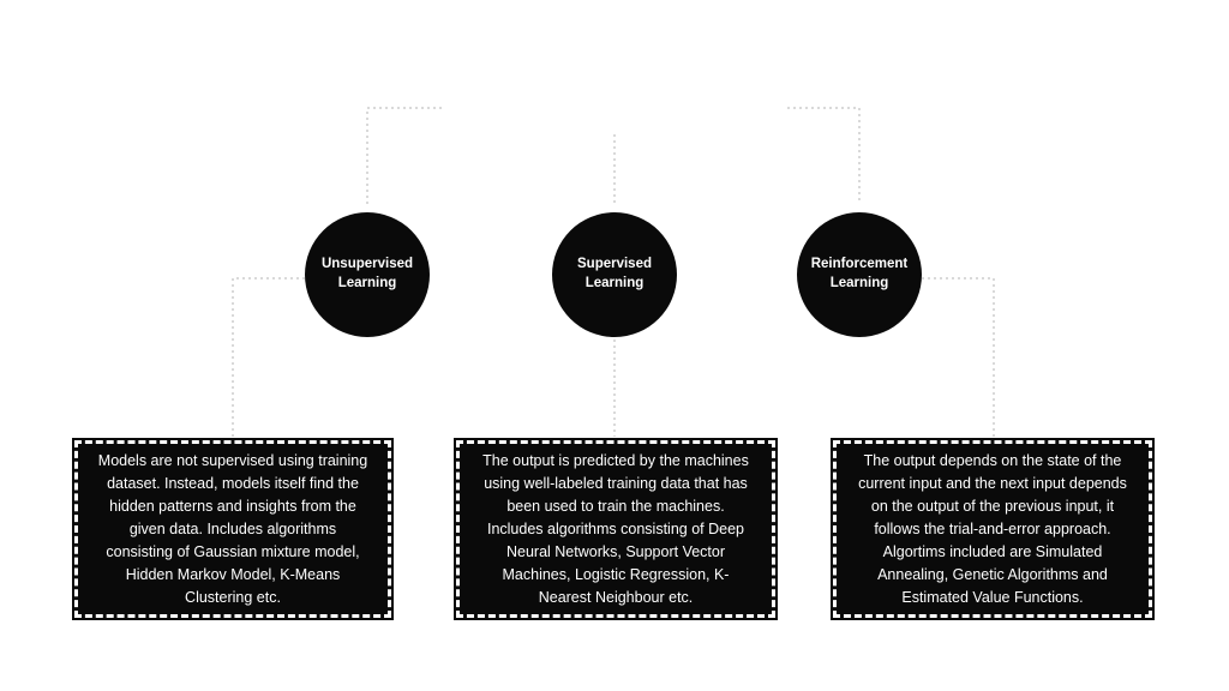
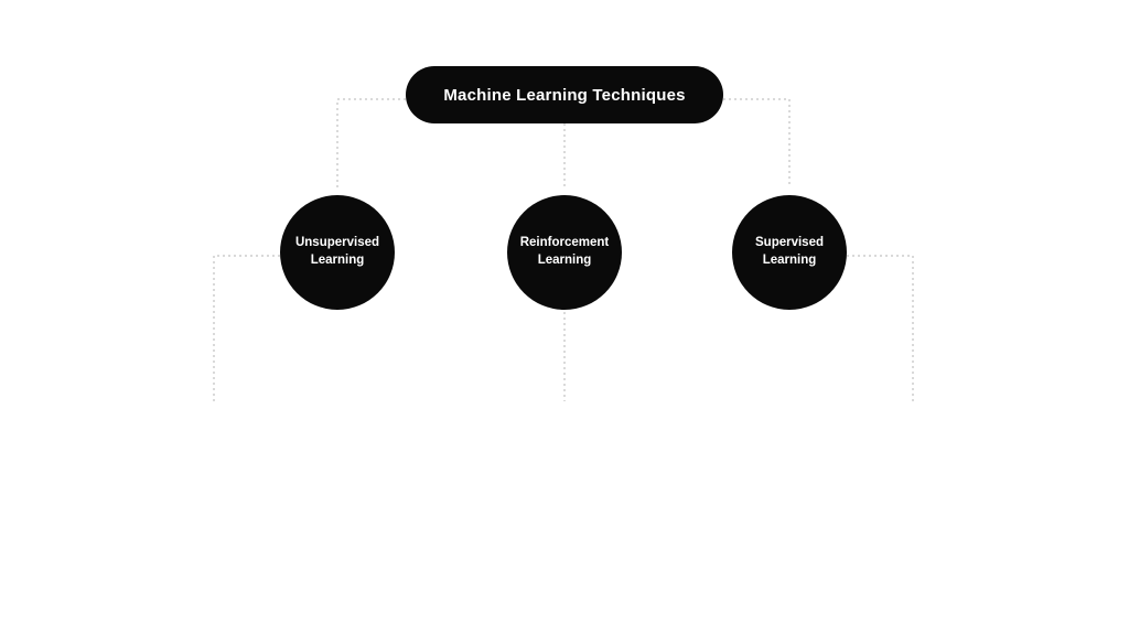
+ Machine Learning Techniques
  Unsupervised
  Learning
- Supervised
+ Reinforcement
  Learning
- Reinforcement
+ Supervised
  Learning
- Models are not supervised using training dataset. Instead, models itself find the hidden patterns and insights from the given data. Includes algorithms consisting of Gaussian mixture model, Hidden Markov Model, K-Means Clustering etc.
- The output is predicted by the machines using well-labeled training data that has been used to train the machines. Includes algorithms consisting of Deep Neural Networks, Support Vector Machines, Logistic Regression, K-Nearest Neighbour etc.
- The output depends on the state of the current input and the next input depends on the output of the previous input, it follows the trial-and-error approach. Algortims included are Simulated Annealing, Genetic Algorithms and Estimated Value Functions.
